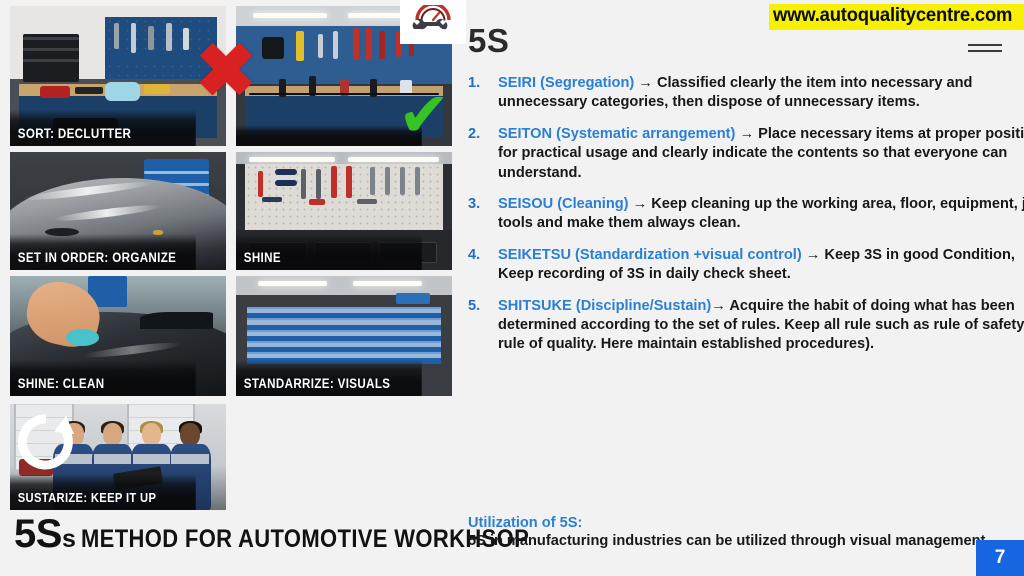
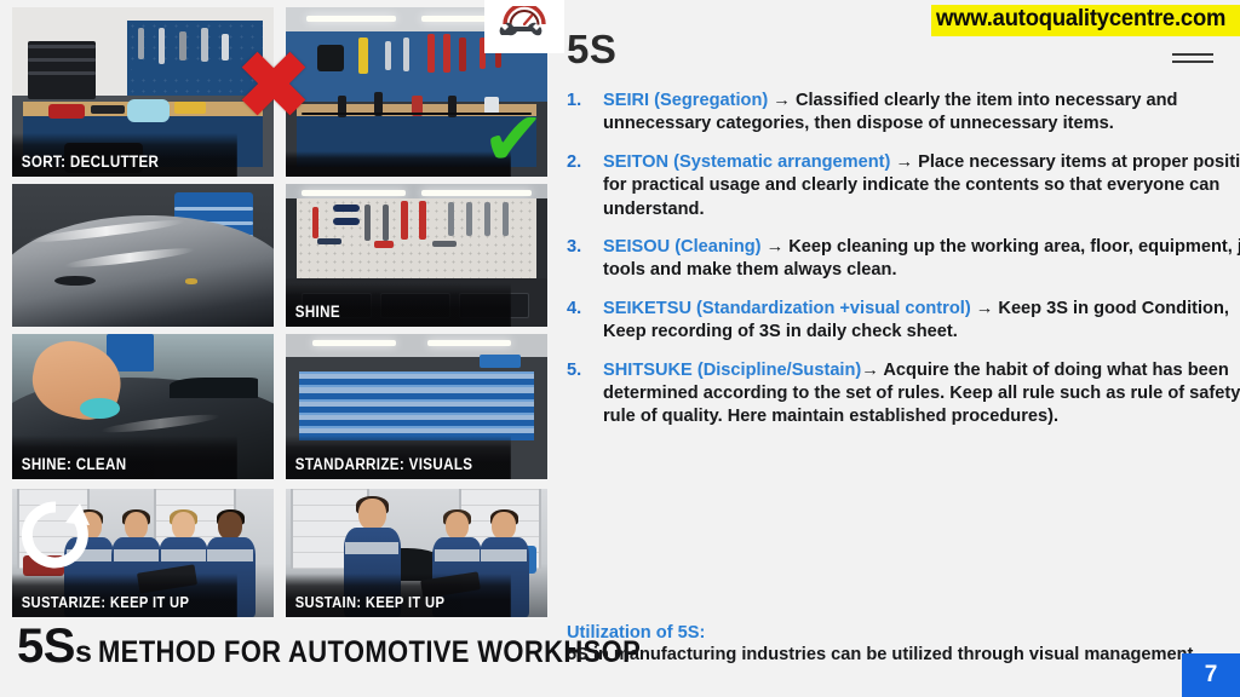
  SORT: DECLUTTER
  ✖
  ✔
- SET IN ORDER: ORGANIZE
  SHINE
  SHINE: CLEAN
  STANDARRIZE: VISUALS
  SUSTARIZE: KEEP IT UP
+ SUSTAIN: KEEP IT UP
  5Ss METHOD FOR AUTOMOTIVE WORKHSOP
  5S
  www.autoqualitycentre.com
  1.
  SEIRI (Segregation) → Classified clearly the item into necessary and unnecessary categories, then dispose of unnecessary items.
  2.
  SEITON (Systematic arrangement) → Place necessary items at proper positi for practical usage and clearly indicate the contents so that everyone can understand.
  3.
  SEISOU (Cleaning) → Keep cleaning up the working area, floor, equipment, tools and make them always clean.
  4.
  SEIKETSU (Standardization +visual control) → Keep 3S in good Condition, Keep recording of 3S in daily check sheet.
  5.
  SHITSUKE (Discipline/Sustain)→ Acquire the habit of doing what has been determined according to the set of rules. Keep all rule such as rule of safety rule of quality. Here maintain established procedures).
  Utilization of 5S:
  5S in manufacturing industries can be utilized through visual manageme
  7
